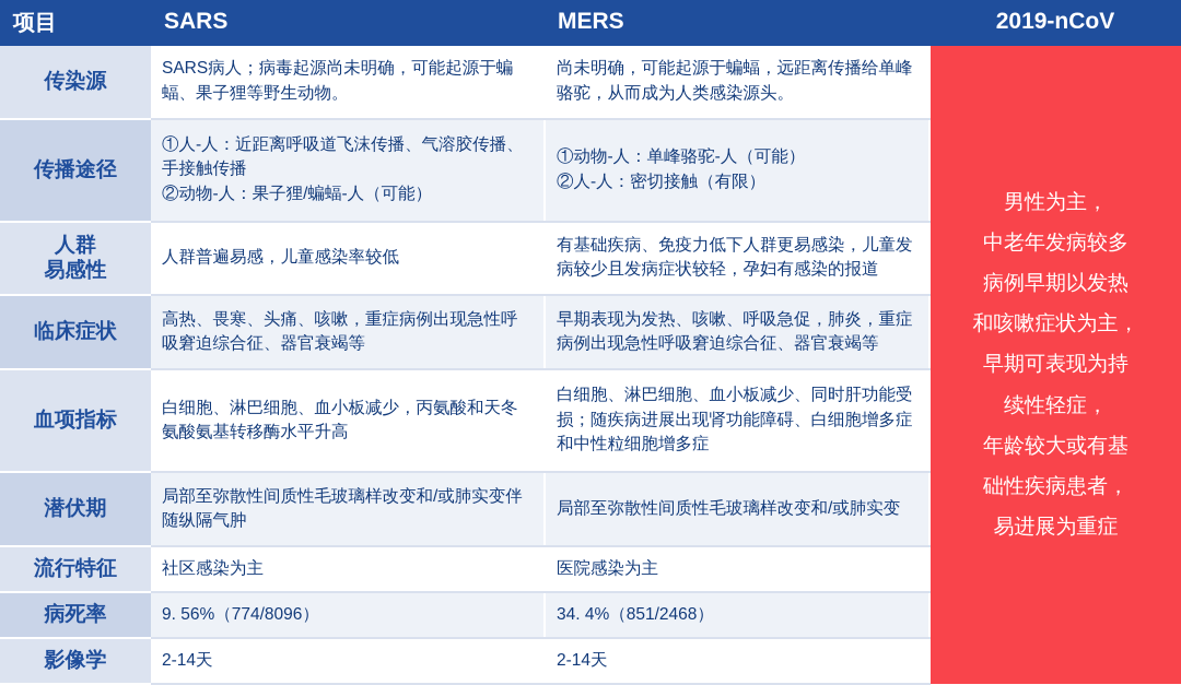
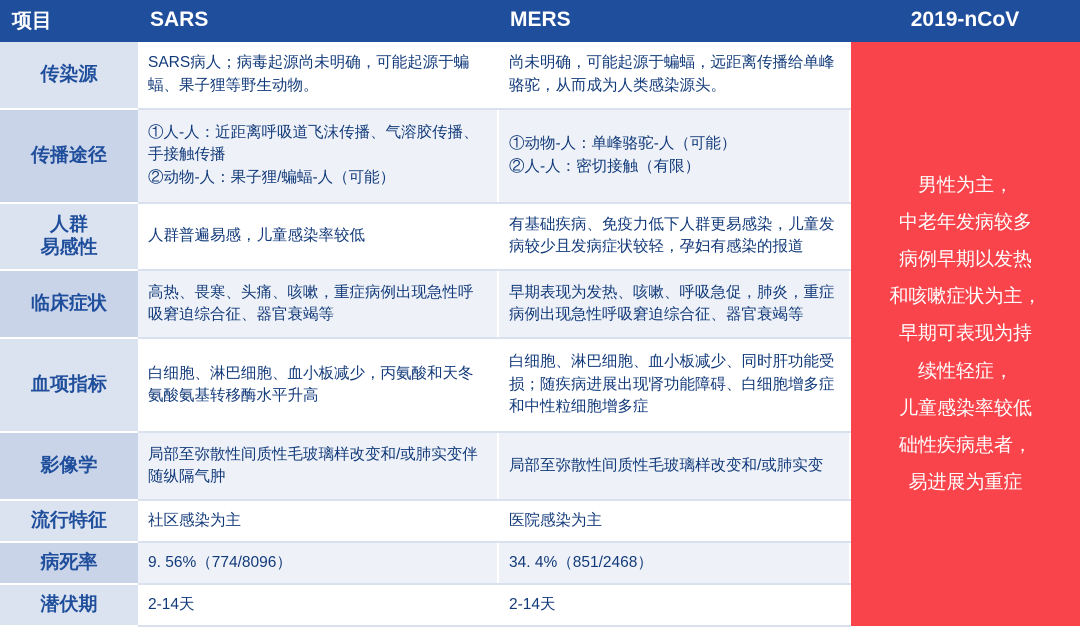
  项目	SARS	MERS	2019-nCoV
- 传染源	SARS病人；病毒起源尚未明确，可能起源于蝙蝠、果子狸等野生动物。	尚未明确，可能起源于蝙蝠，远距离传播给单峰骆驼，从而成为人类感染源头。	男性为主， 中老年发病较多 病例早期以发热 和咳嗽症状为主， 早期可表现为持 续性轻症， 年龄较大或有基 础性疾病患者， 易进展为重症
+ 传染源	SARS病人；病毒起源尚未明确，可能起源于蝙蝠、果子狸等野生动物。	尚未明确，可能起源于蝙蝠，远距离传播给单峰骆驼，从而成为人类感染源头。	男性为主， 中老年发病较多 病例早期以发热 和咳嗽症状为主， 早期可表现为持 续性轻症， 儿童感染率较低 础性疾病患者， 易进展为重症
  传播途径	①人-人：近距离呼吸道飞沫传播、气溶胶传播、手接触传播 ②动物-人：果子狸/蝙蝠-人（可能）	①动物-人：单峰骆驼-人（可能） ②人-人：密切接触（有限）
  人群 易感性	人群普遍易感，儿童感染率较低	有基础疾病、免疫力低下人群更易感染，儿童发病较少且发病症状较轻，孕妇有感染的报道
  临床症状	高热、畏寒、头痛、咳嗽，重症病例出现急性呼吸窘迫综合征、器官衰竭等	早期表现为发热、咳嗽、呼吸急促，肺炎，重症病例出现急性呼吸窘迫综合征、器官衰竭等
  血项指标	白细胞、淋巴细胞、血小板减少，丙氨酸和天冬氨酸氨基转移酶水平升高	白细胞、淋巴细胞、血小板减少、同时肝功能受损；随疾病进展出现肾功能障碍、白细胞增多症和中性粒细胞增多症
- 潜伏期	局部至弥散性间质性毛玻璃样改变和/或肺实变伴随纵隔气肿	局部至弥散性间质性毛玻璃样改变和/或肺实变
+ 影像学	局部至弥散性间质性毛玻璃样改变和/或肺实变伴随纵隔气肿	局部至弥散性间质性毛玻璃样改变和/或肺实变
  流行特征	社区感染为主	医院感染为主
  病死率	9. 56%（774/8096）	34. 4%（851/2468）
- 影像学	2-14天	2-14天
+ 潜伏期	2-14天	2-14天
